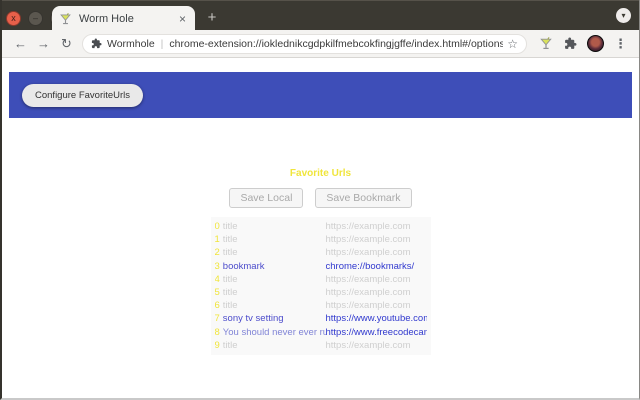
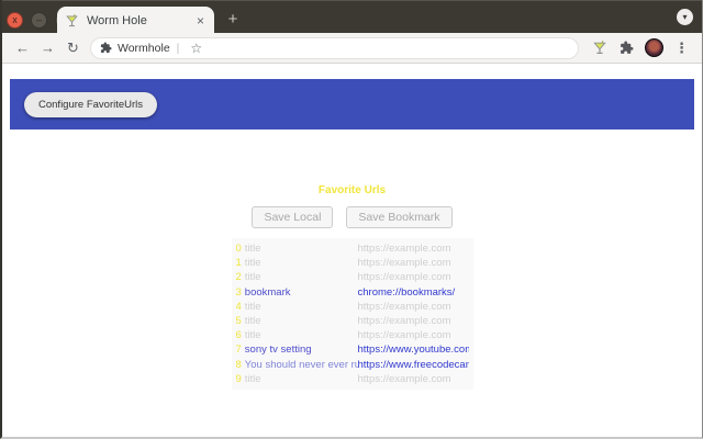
  x
  –
  Worm Hole
  ×
  +
  ▾
  ←
  →
  ↻
  Wormhole
  |
- chrome-extension://ioklednikcgdpkilfmebcokfingjgffe/index.html#/options
  ☆
  ⋮
  Configure FavoriteUrls
  Favorite Urls
  Save Local
  Save Bookmark
  0
  title
  https://example.com
  1
  title
  https://example.com
  2
  title
  https://example.com
  3
  bookmark
  chrome://bookmarks/
  4
  title
  https://example.com
  5
  title
  https://example.com
  6
  title
  https://example.com
  7
  sony tv setting
  https://www.youtube.co
  8
  You should never ever ru
  https://www.freecodeca
  9
  title
  https://example.com
